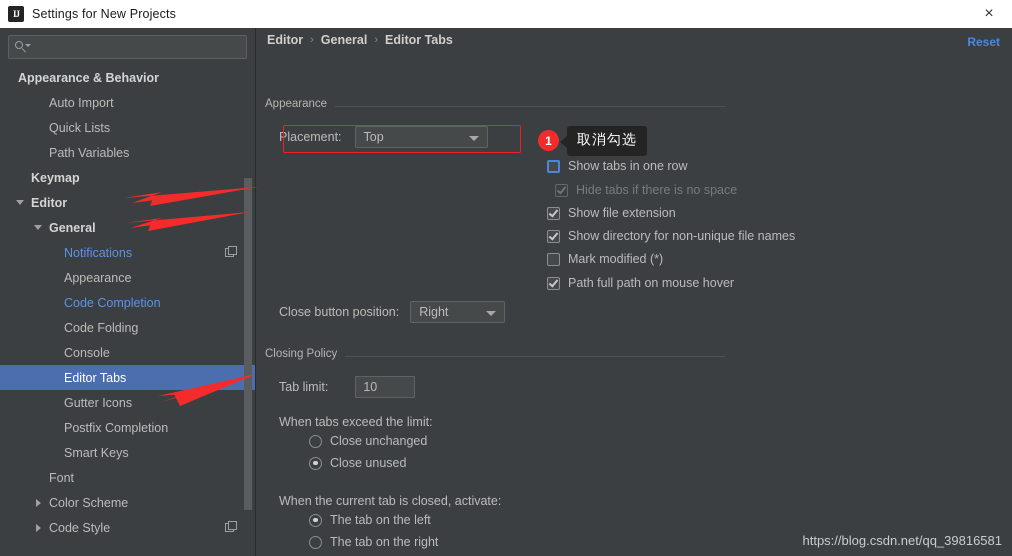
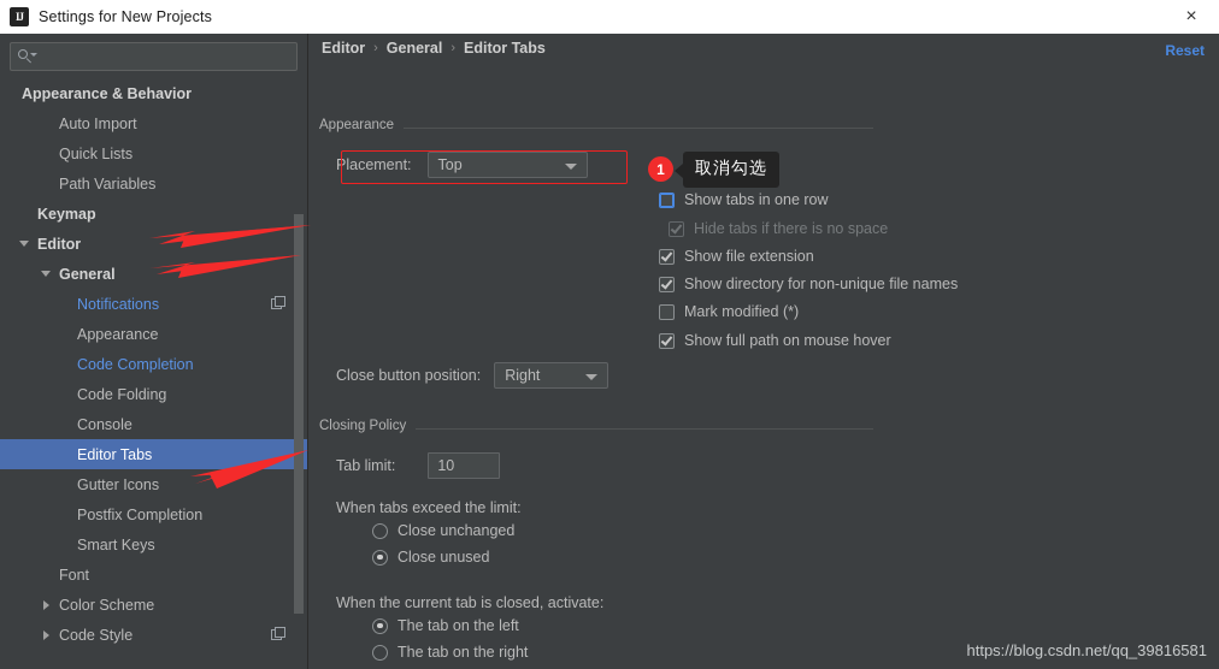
  IJ
  Settings for New Projects
  ×
  Appearance & Behavior
  Auto Import
  Quick Lists
  Path Variables
  Keymap
  Editor
  General
  Notifications
  Appearance
  Code Completion
  Code Folding
  Console
  Editor Tabs
  Gutter Icons
  Postfix Completion
  Smart Keys
  Font
  Color Scheme
  Code Style
  Editor
  ›
  General
  ›
  Editor Tabs
  Reset
  Appearance
  Placement:
  Top
  Show tabs in one row
  Hide tabs if there is no space
  Show file extension
  Show directory for non-unique file names
  Mark modified (*)
- Path full path on mouse hover
+ Show full path on mouse hover
  Close button position:
  Right
  Closing Policy
  Tab limit:
  10
  When tabs exceed the limit:
  Close unchanged
  Close unused
  When the current tab is closed, activate:
  The tab on the left
  The tab on the right
  https://blog.csdn.net/qq_39816581
  1
  取消勾选
